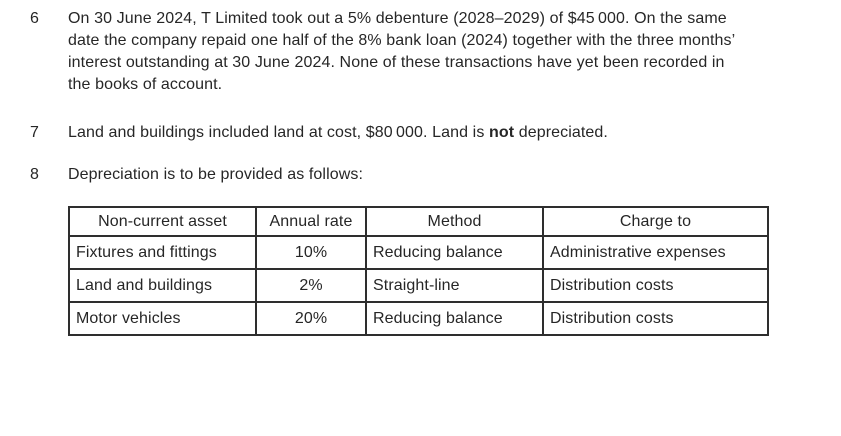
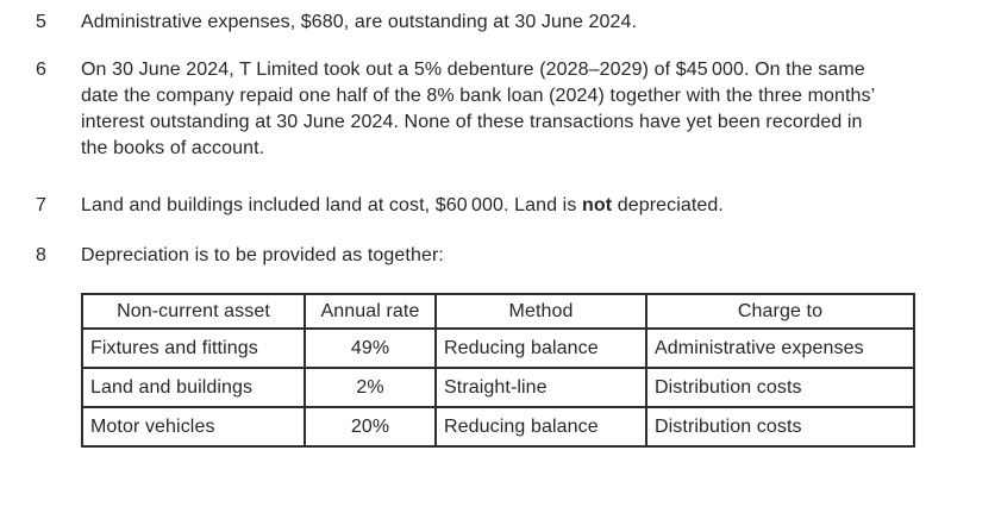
+ 5
+ Administrative expenses, $680, are outstanding at 30 June 2024.
  6
  On 30 June 2024, T Limited took out a 5% debenture (2028–2029) of $45 000. On the same
  date the company repaid one half of the 8% bank loan (2024) together with the three months’
  interest outstanding at 30 June 2024. None of these transactions have yet been recorded in
  the books of account.
  7
- Land and buildings included land at cost, $80 000. Land is not depreciated.
+ Land and buildings included land at cost, $60 000. Land is not depreciated.
  8
- Depreciation is to be provided as follows:
+ Depreciation is to be provided as together:
  Non-current asset	Annual rate	Method	Charge to
- Fixtures and fittings	10%	Reducing balance	Administrative expenses
+ Fixtures and fittings	49%	Reducing balance	Administrative expenses
  Land and buildings	2%	Straight-line	Distribution costs
  Motor vehicles	20%	Reducing balance	Distribution costs
